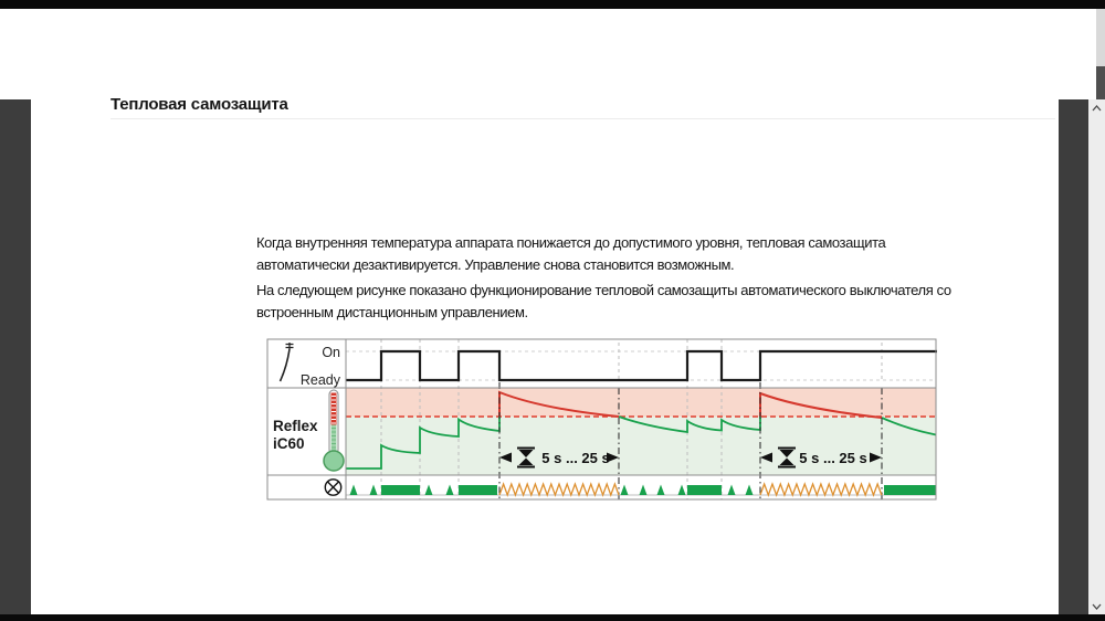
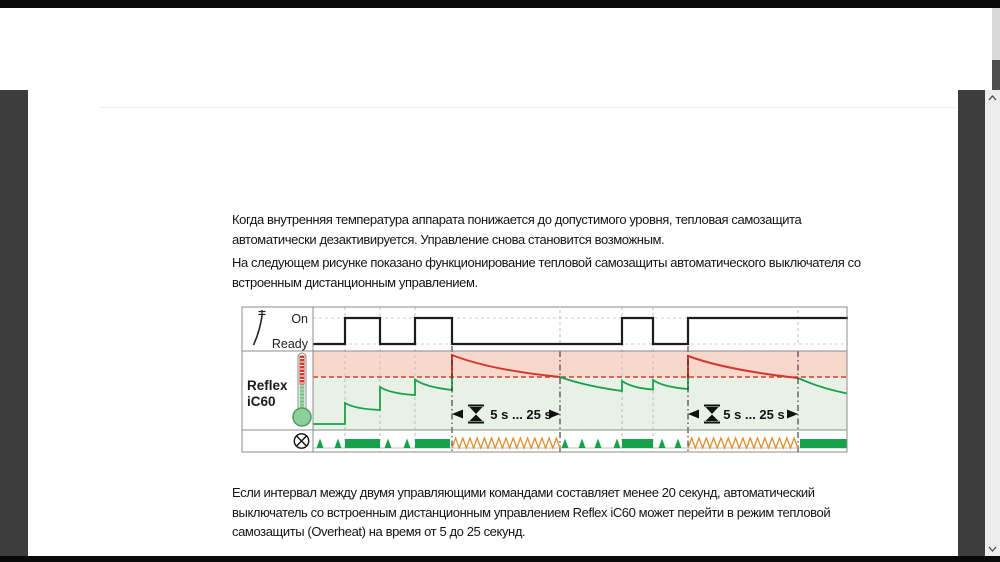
- Тепловая самозащита
  Когда внутренняя температура аппарата понижается до допустимого уровня, тепловая самозащита автоматически дезактивируется. Управление снова становится возможным.
  На следующем рисунке показано функционирование тепловой самозащиты автоматического выключателя со встроенным дистанционным управлением.
+ Если интервал между двумя управляющими командами составляет менее 20 секунд, автоматический выключатель со встроенным дистанционным управлением Reflex iC60 может перейти в режим тепловой самозащиты (Overheat) на время от 5 до 25 секунд.
  5 s ... 25 s
  5 s ... 25 s
  On
  Ready
  Reflex
  iC60
